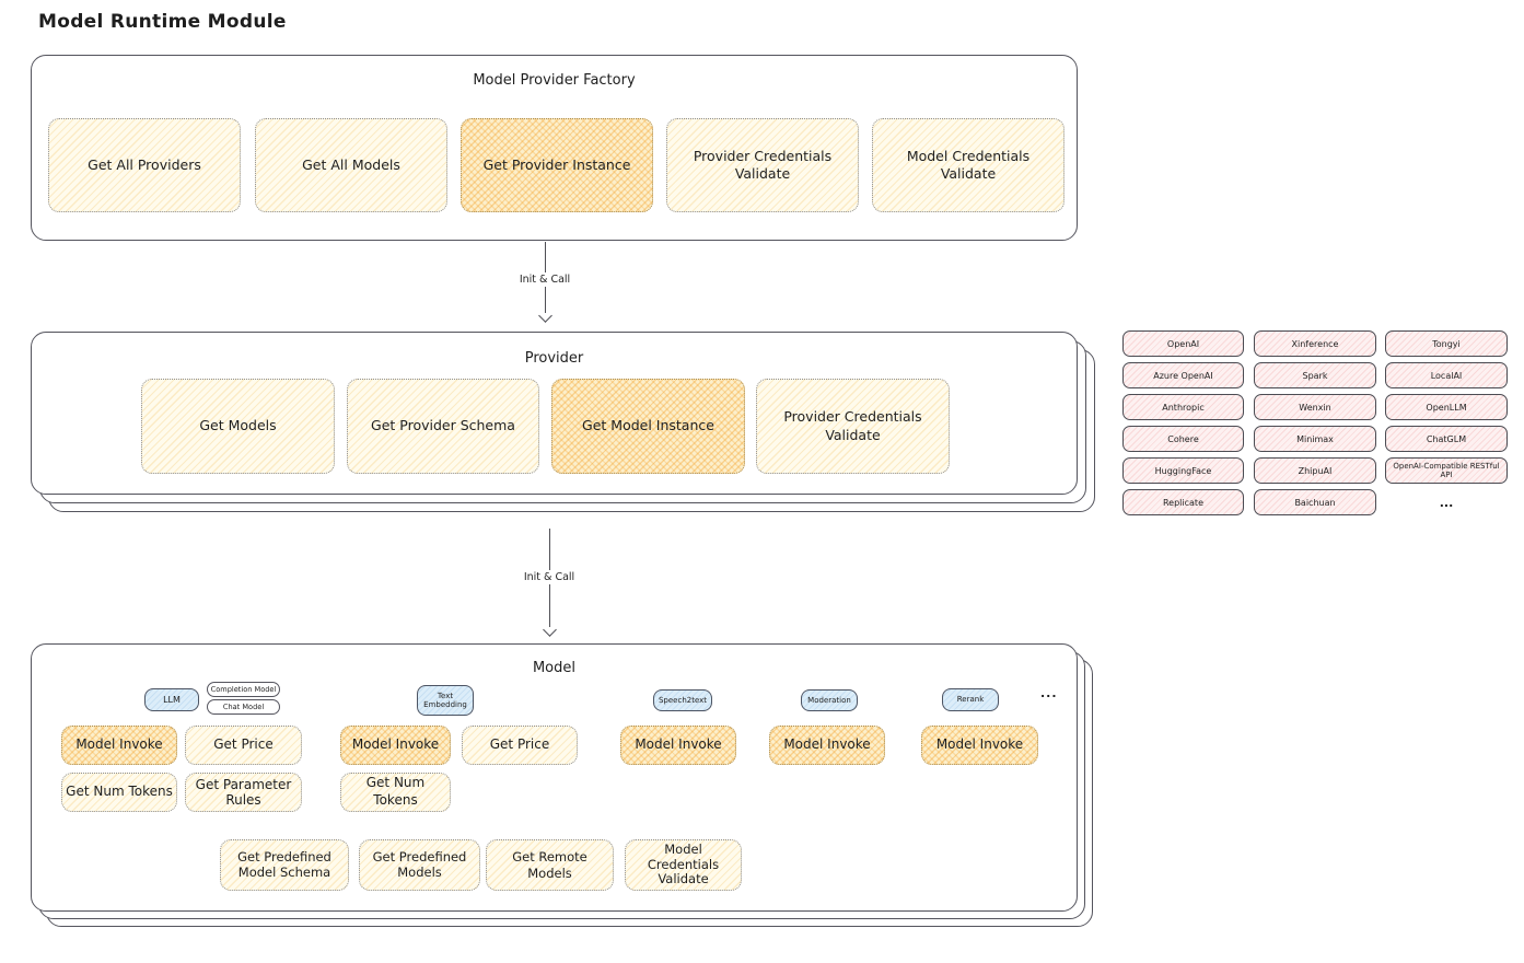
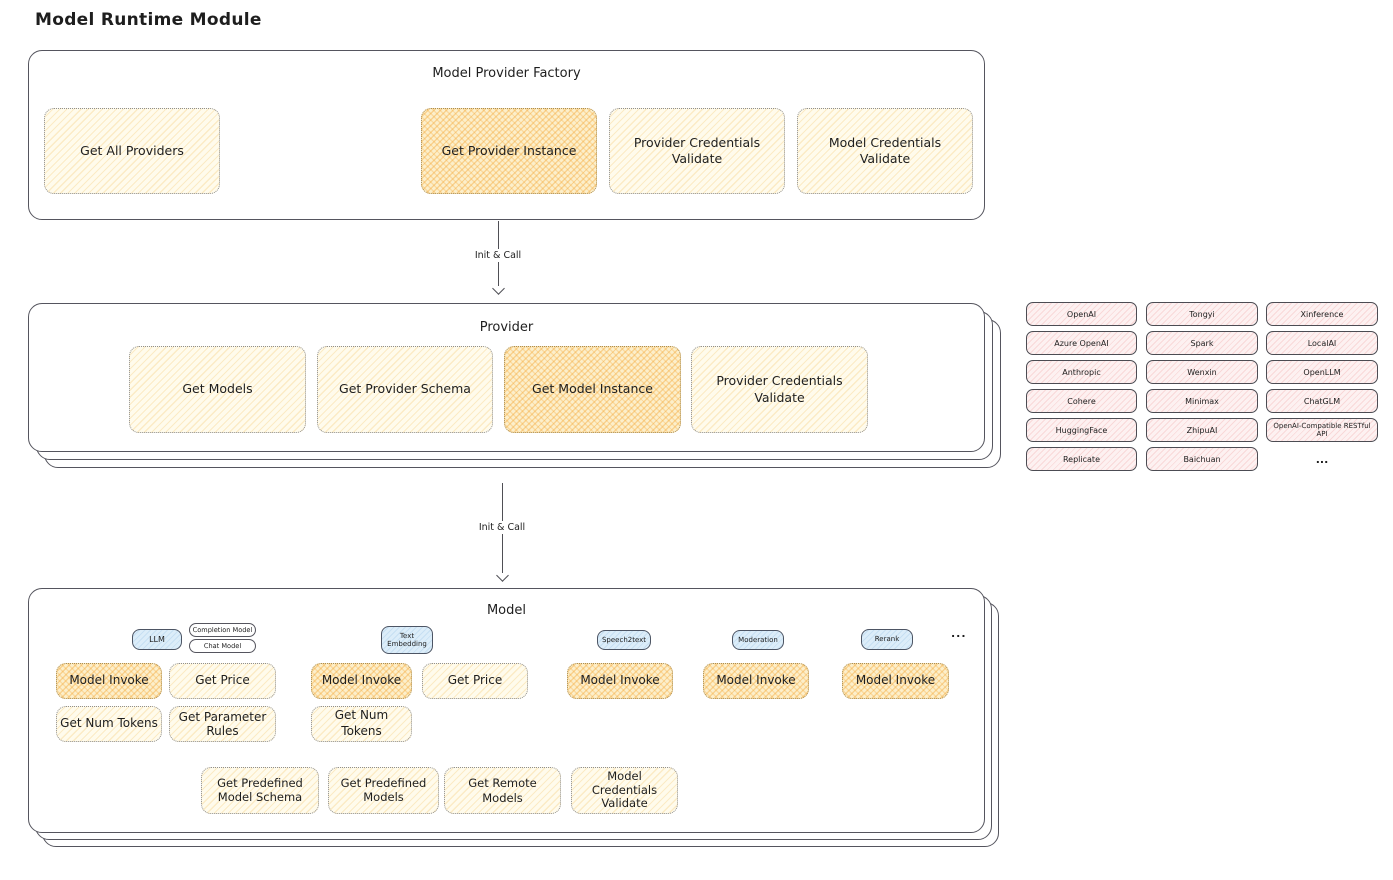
  Model Runtime Module
  Model Provider Factory
  Get All Providers
- Get All Models
  Get Provider Instance
  Provider Credentials Validate
  Model Credentials Validate
  Init & Call
  Provider
  Get Models
  Get Provider Schema
  Get Model Instance
  Provider Credentials Validate
  OpenAI
  Azure OpenAI
  Anthropic
  Cohere
  HuggingFace
  Replicate
- Xinference
+ Tongyi
  Spark
  Wenxin
  Minimax
  ZhipuAI
  Baichuan
- Tongyi
+ Xinference
  LocalAI
  OpenLLM
  ChatGLM
  OpenAI-Compatible RESTful API
  ...
  Init & Call
  Model
  LLM
  Completion Model
  Chat Model
  Text Embedding
  Speech2text
  Moderation
  Rerank
  ...
  Model Invoke
  Get Price
  Model Invoke
  Get Price
  Model Invoke
  Model Invoke
  Model Invoke
  Get Num Tokens
  Get Parameter Rules
  Get Num Tokens
  Get Predefined Model Schema
  Get Predefined Models
  Get Remote Models
  Model Credentials Validate
